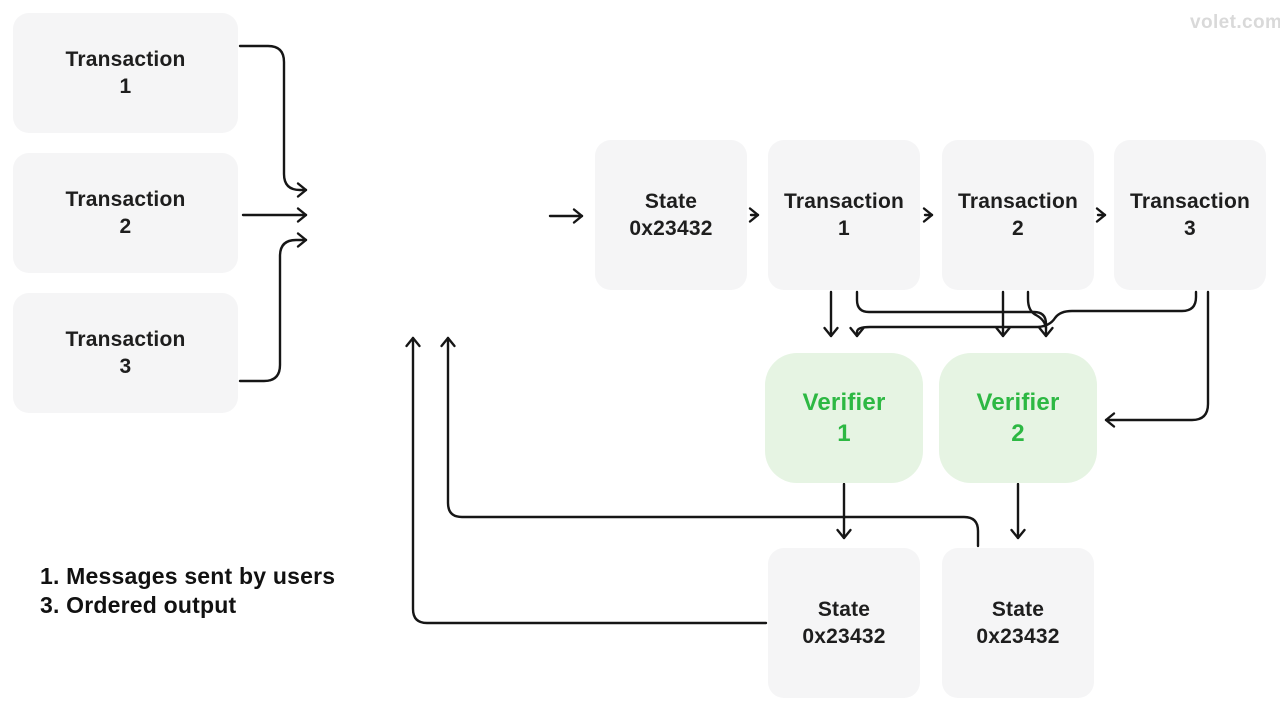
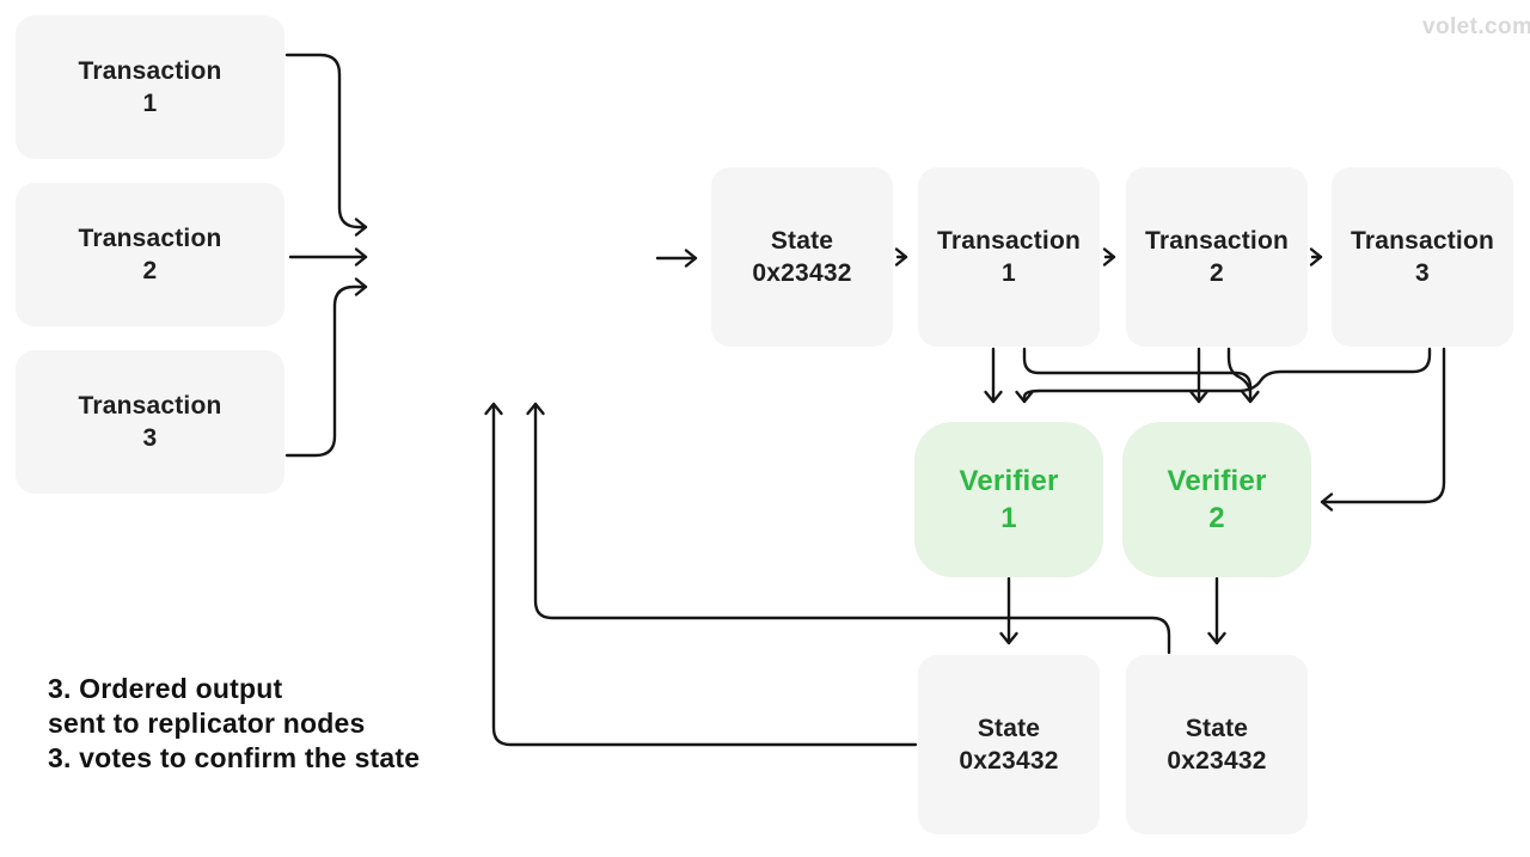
  Transaction
  1
  Transaction
  2
  Transaction
  3
  State
  0x23432
  Transaction
  1
  Transaction
  2
  Transaction
  3
  Verifier
  1
  Verifier
  2
  State
  0x23432
  State
  0x23432
- 1. Messages sent by users
  3. Ordered output
+ sent to replicator nodes
+ 3. votes to confirm the state
  volet.com
